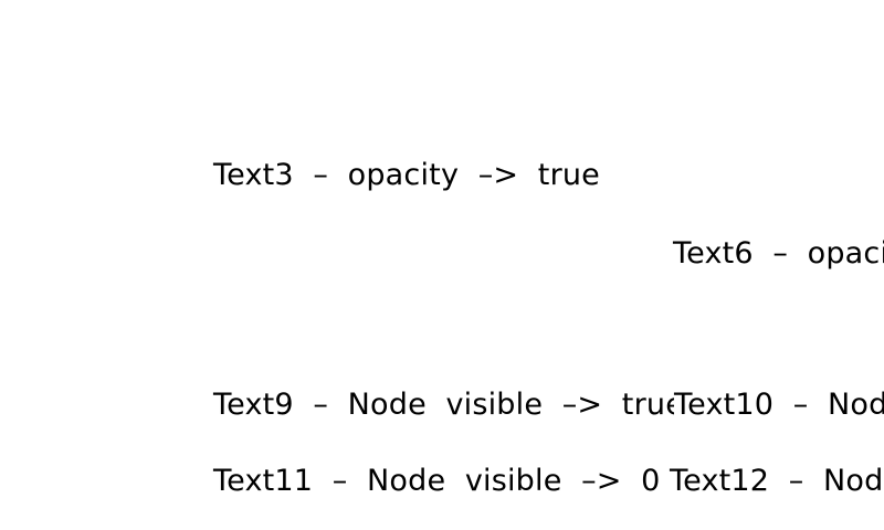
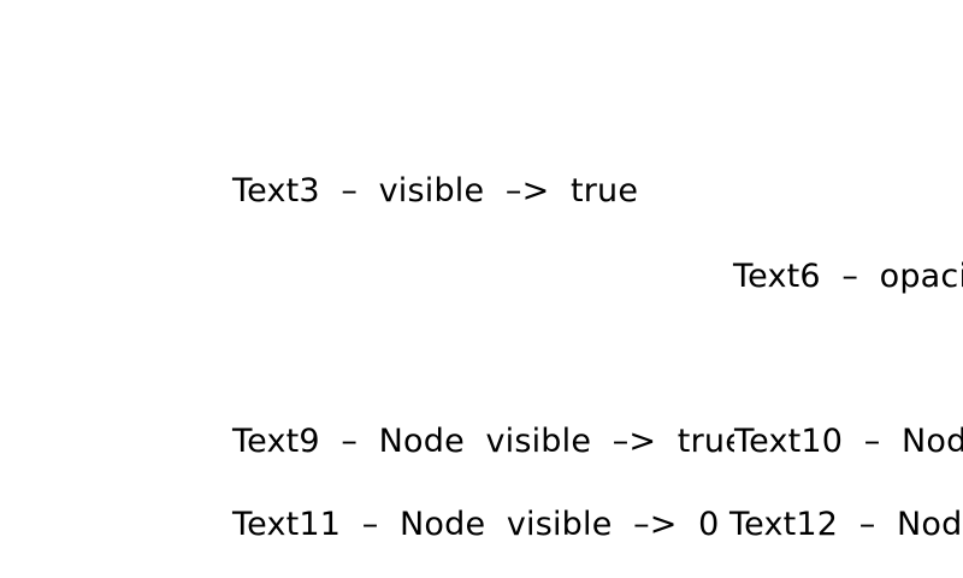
- Text3 – opacity –> true
+ Text3 – visible –> true
  Text6 – opac
  Text9 – Node visible –> tru
  Text10 – Nod
  Text11 – Node visible –> 0
  Text12 – Nod
